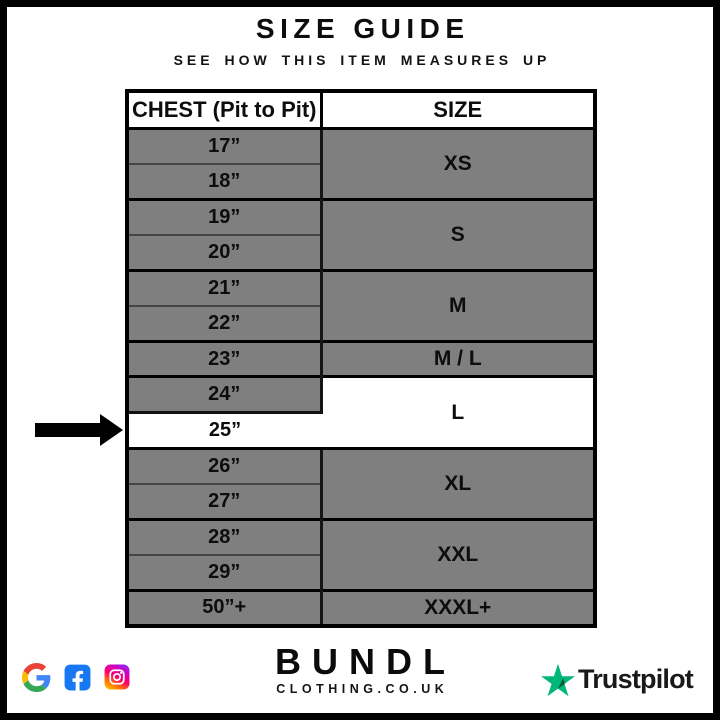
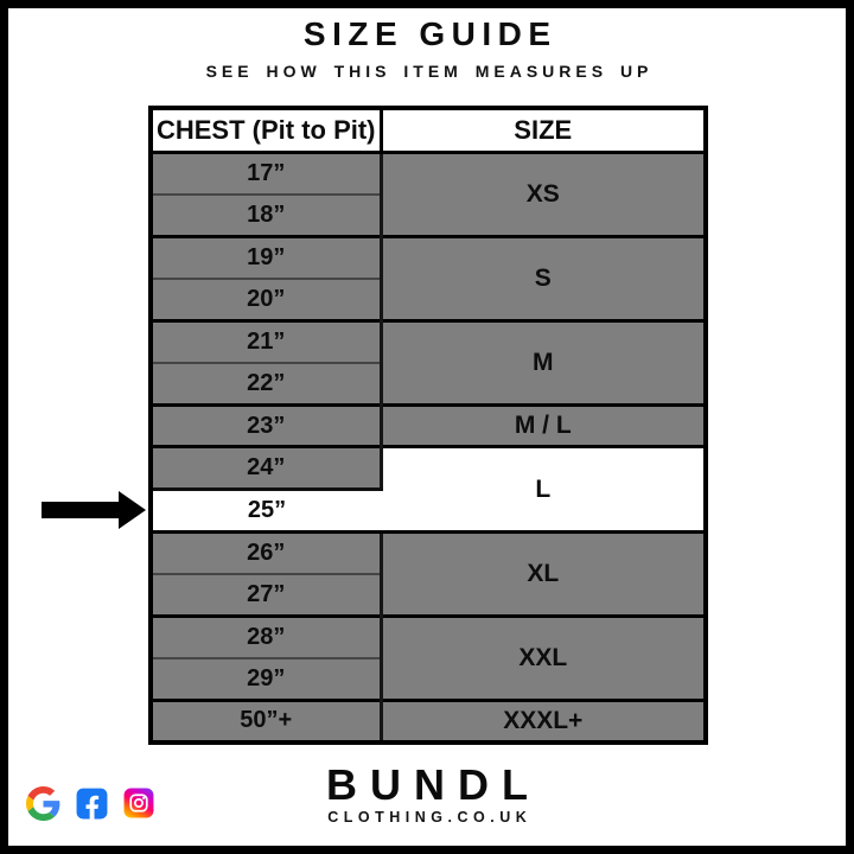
  SIZE GUIDE
  SEE HOW THIS ITEM MEASURES UP
  CHEST (Pit to Pit)	SIZE
  17”	XS
  18”
  19”	S
  20”
  21”	M
  22”
  23”	M / L
  24”	L
  25”
  26”	XL
  27”
  28”	XXL
  29”
  50”+	XXXL+
  BUNDL
  CLOTHING.CO.UK
- Trustpilot
